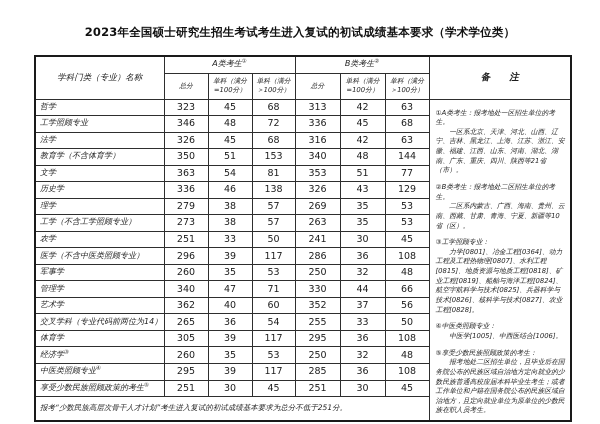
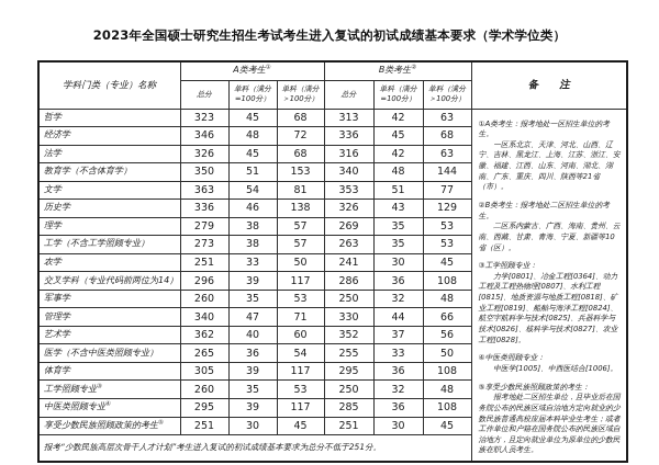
  2023年全国硕士研究生招生考试考生进入复试的初试成绩基本要求（学术学位类）
  学科门类（专业）名称	A类考生	B类考生	备 注
  总分	单科（满分=100分）	单科（满分＞100分）	总分	单科（满分=100分）	单科（满分＞100分）
  哲学	323	45	68	313	42	63	①A类考生：报考地处一区招生单位的考生。 一区系北京、天津、河北、山西、辽宁、吉林、黑龙江、上海、江苏、浙江、安徽、福建、江西、山东、河南、湖北、湖南、广东、重庆、四川、陕西等21省（市）。 ②B类考生：报考地处二区招生单位的考生。 二区系内蒙古、广西、海南、贵州、云南、西藏、甘肃、青海、宁夏、新疆等10省（区）。 ③工学照顾专业： 力学[0801]、冶金工程[0364]、动力工程及工程热物理[0807]、水利工程[0815]、地质资源与地质工程[0818]、矿业工程[0819]、船舶与海洋工程[0824]、航空宇航科学与技术[0825]、兵器科学与技术[0826]、核科学与技术[0827]、农业工程[0828]。 ④中医类照顾专业： 中医学[1005]、中西医结合[1006]。 ⑤享受少数民族照顾政策的考生： 报考地处二区招生单位，且毕业后在国务院公布的民族区域自治地方定向就业的少数民族普通高校应届本科毕业生考生；或者工作单位和户籍在国务院公布的民族区域自治地方，且定向就业单位为原单位的少数民族在职人员考生。
- 工学照顾专业	346	48	72	336	45	68
+ 经济学	346	48	72	336	45	68
  法学	326	45	68	316	42	63
  教育学（不含体育学）	350	51	153	340	48	144
  文学	363	54	81	353	51	77
  历史学	336	46	138	326	43	129
  理学	279	38	57	269	35	53
  工学（不含工学照顾专业）	273	38	57	263	35	53
  农学	251	33	50	241	30	45
- 医学（不含中医类照顾专业）	296	39	117	286	36	108
+ 交叉学科（专业代码前两位为14）	296	39	117	286	36	108
  军事学	260	35	53	250	32	48
  管理学	340	47	71	330	44	66
  艺术学	362	40	60	352	37	56
- 交叉学科（专业代码前两位为14）	265	36	54	255	33	50
+ 医学（不含中医类照顾专业）	265	36	54	255	33	50
  体育学	305	39	117	295	36	108
- 经济学	260	35	53	250	32	48
+ 工学照顾专业	260	35	53	250	32	48
  中医类照顾专业	295	39	117	285	36	108
  享受少数民族照顾政策的考生	251	30	45	251	30	45
  报考“少数民族高层次骨干人才计划”考生进入复试的初试成绩基本要求为总分不低于251分。
